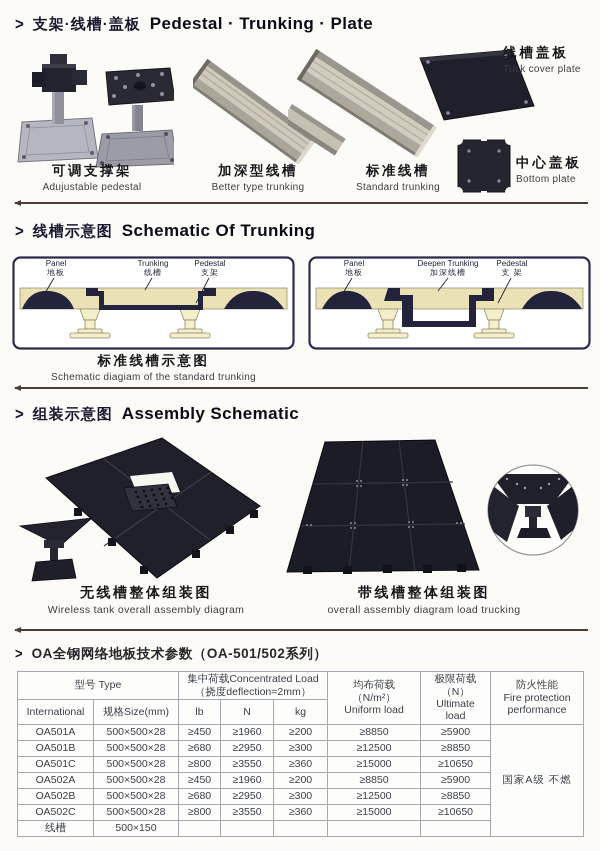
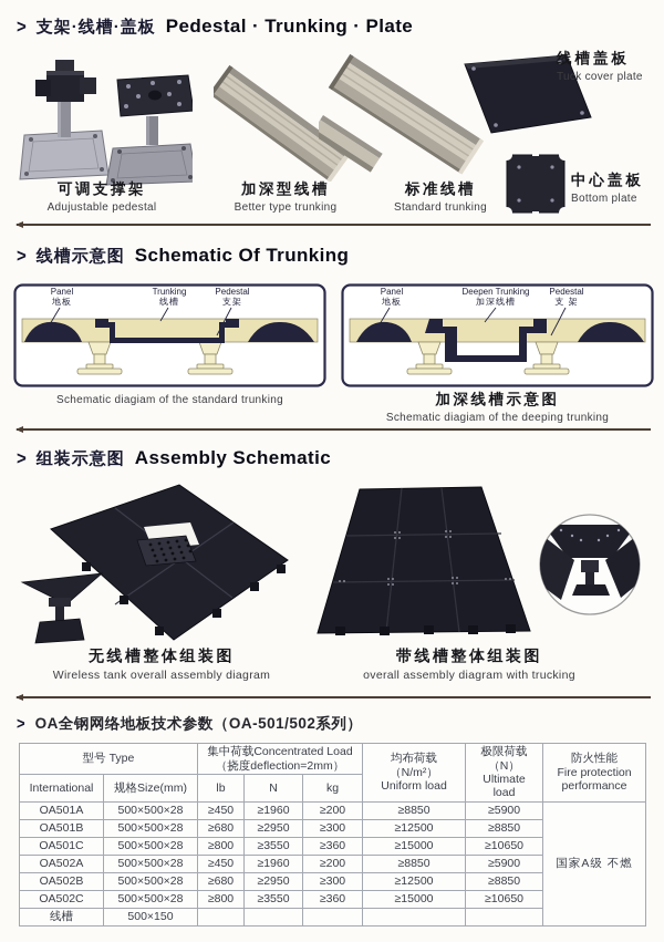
  >
  支架·线槽·盖板
  Pedestal · Trunking · Plate
  可调支撑架
  Adujustable pedestal
  加深型线槽
  Better type trunking
  标准线槽
  Standard trunking
  线槽盖板
  Tuck cover plate
  中心盖板
  Bottom plate
  >
  线槽示意图
  Schematic Of Trunking
  Panel
  地板
  Trunking
  线槽
  Pedestal
  支架
- 标准线槽示意图
  Schematic diagiam of the standard trunking
  Panel
  地板
  Deepen Trunking
  加深线槽
  Pedestal
  支 架
+ 加深线槽示意图
+ Schematic diagiam of the deeping trunking
  >
  组装示意图
  Assembly Schematic
  无线槽整体组装图
  Wireless tank overall assembly diagram
  带线槽整体组装图
- overall assembly diagram load trucking
+ overall assembly diagram with trucking
  >
  OA全钢网络地板技术参数（OA-501/502系列）
  型号 Type	集中荷载Concentrated Load （挠度deflection=2mm）	均布荷载 （N/m²） Uniform load	极限荷载 （N） Ultimate load	防火性能 Fire protection performance
  International	规格Size(mm)	lb	N	kg
  OA501A	500×500×28	≥450	≥1960	≥200	≥8850	≥5900	国家A级 不燃
  OA501B	500×500×28	≥680	≥2950	≥300	≥12500	≥8850
  OA501C	500×500×28	≥800	≥3550	≥360	≥15000	≥10650
  OA502A	500×500×28	≥450	≥1960	≥200	≥8850	≥5900
  OA502B	500×500×28	≥680	≥2950	≥300	≥12500	≥8850
  OA502C	500×500×28	≥800	≥3550	≥360	≥15000	≥10650
  线槽	500×150
